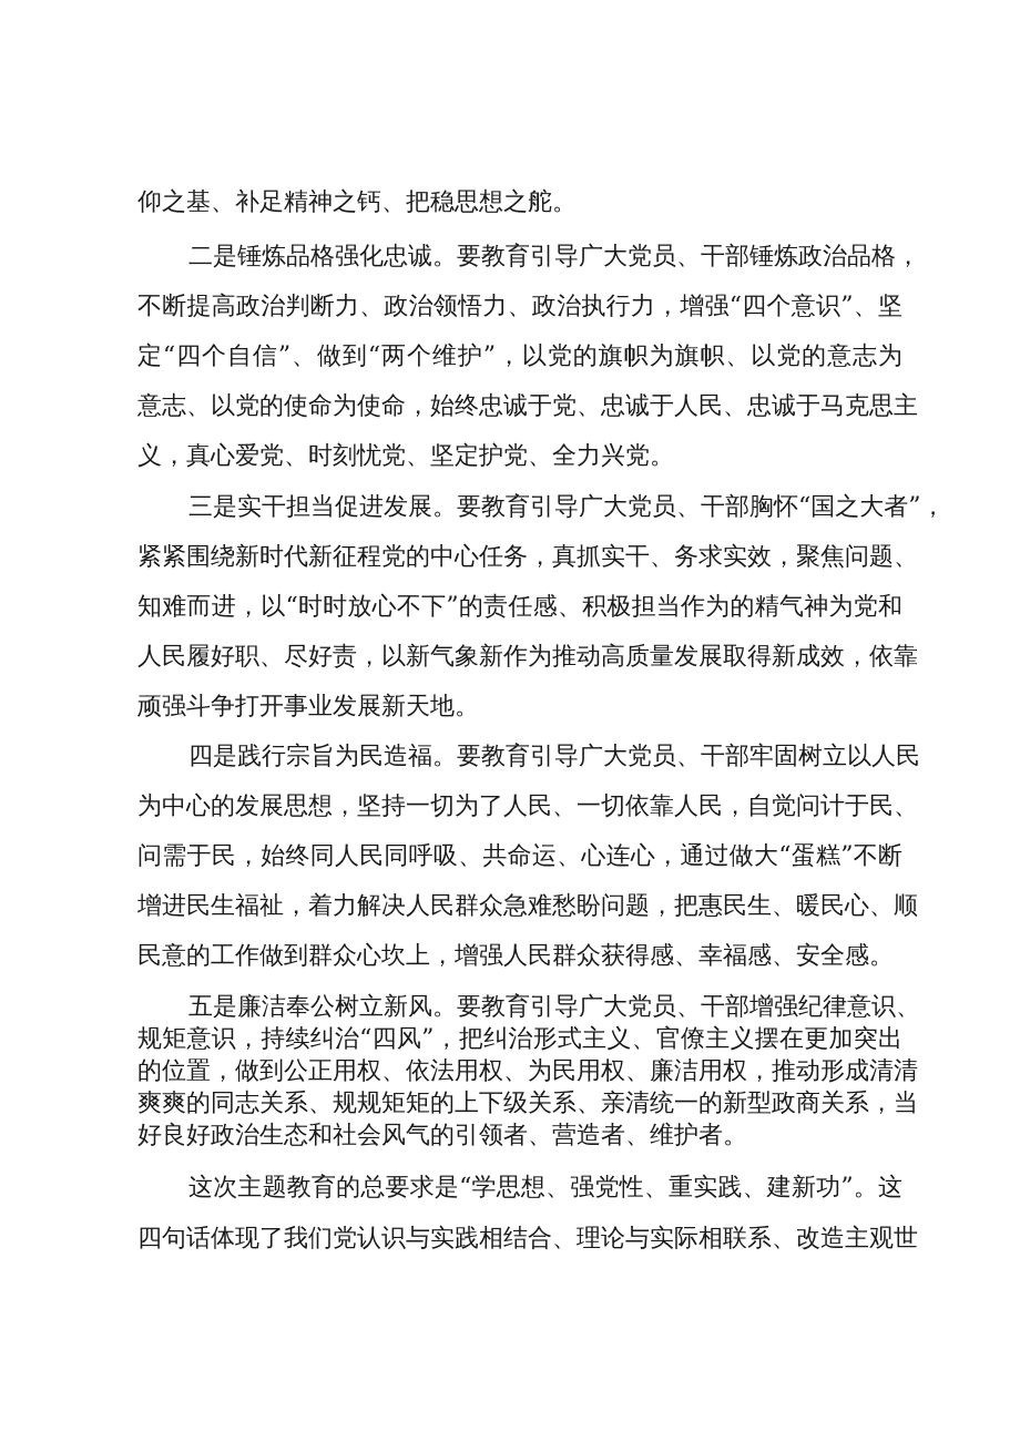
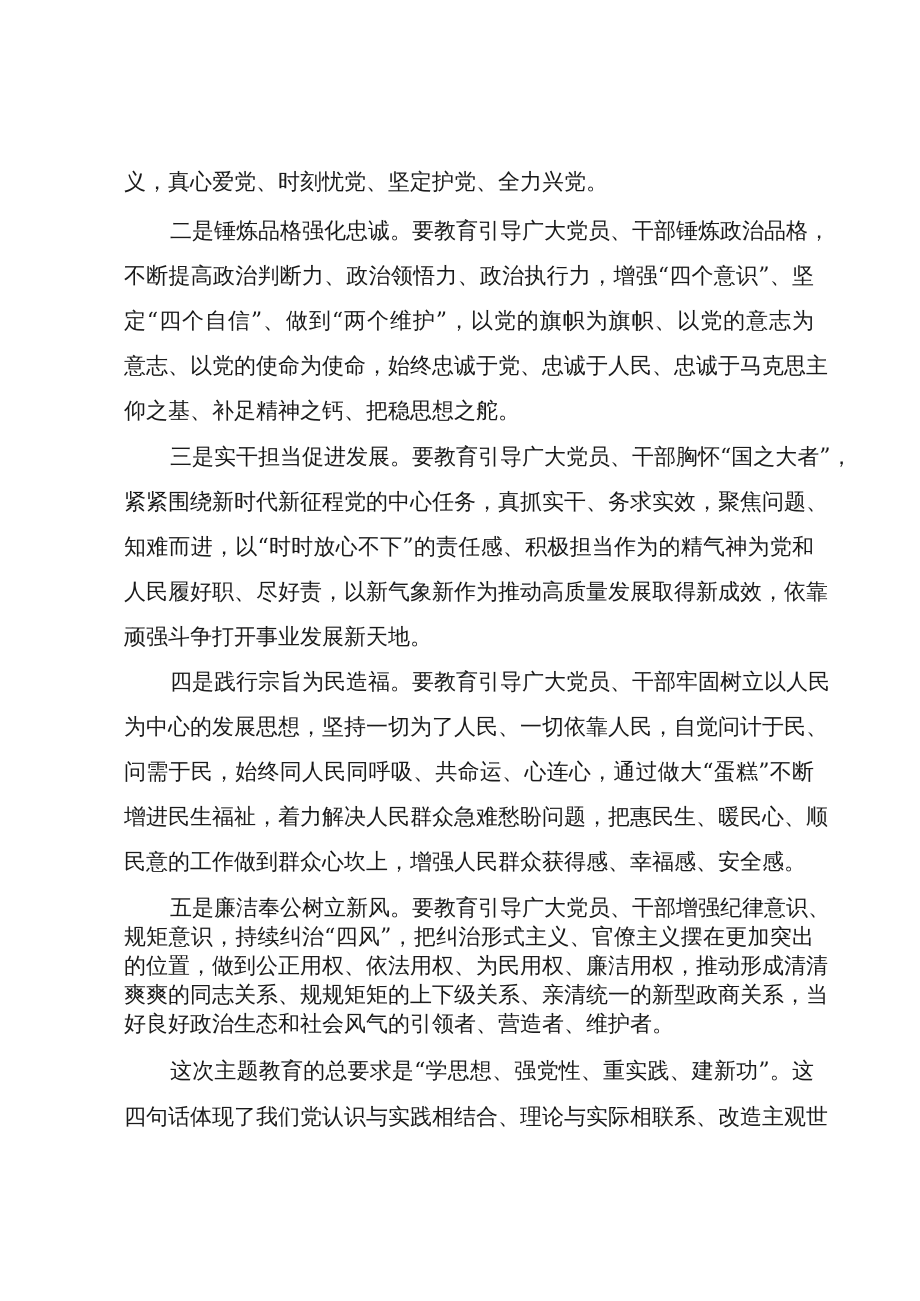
- 仰之基、补足精神之钙、把稳思想之舵。
+ 义，真心爱党、时刻忧党、坚定护党、全力兴党。
  二是锤炼品格强化忠诚。要教育引导广大党员、干部锤炼政治品格，
  不断提高政治判断力、政治领悟力、政治执行力，增强“四个意识”、坚
  定“四个自信”、做到“两个维护”，以党的旗帜为旗帜、以党的意志为
  意志、以党的使命为使命，始终忠诚于党、忠诚于人民、忠诚于马克思主
- 义，真心爱党、时刻忧党、坚定护党、全力兴党。
+ 仰之基、补足精神之钙、把稳思想之舵。
  三是实干担当促进发展。要教育引导广大党员、干部胸怀“国之大者”，
  紧紧围绕新时代新征程党的中心任务，真抓实干、务求实效，聚焦问题、
  知难而进，以“时时放心不下”的责任感、积极担当作为的精气神为党和
  人民履好职、尽好责，以新气象新作为推动高质量发展取得新成效，依靠
  顽强斗争打开事业发展新天地。
  四是践行宗旨为民造福。要教育引导广大党员、干部牢固树立以人民
  为中心的发展思想，坚持一切为了人民、一切依靠人民，自觉问计于民、
  问需于民，始终同人民同呼吸、共命运、心连心，通过做大“蛋糕”不断
  增进民生福祉，着力解决人民群众急难愁盼问题，把惠民生、暖民心、顺
  民意的工作做到群众心坎上，增强人民群众获得感、幸福感、安全感。
  五是廉洁奉公树立新风。要教育引导广大党员、干部增强纪律意识、
  规矩意识，持续纠治“四风”，把纠治形式主义、官僚主义摆在更加突出
  的位置，做到公正用权、依法用权、为民用权、廉洁用权，推动形成清清
  爽爽的同志关系、规规矩矩的上下级关系、亲清统一的新型政商关系，当
  好良好政治生态和社会风气的引领者、营造者、维护者。
  这次主题教育的总要求是“学思想、强党性、重实践、建新功”。这
  四句话体现了我们党认识与实践相结合、理论与实际相联系、改造主观世
